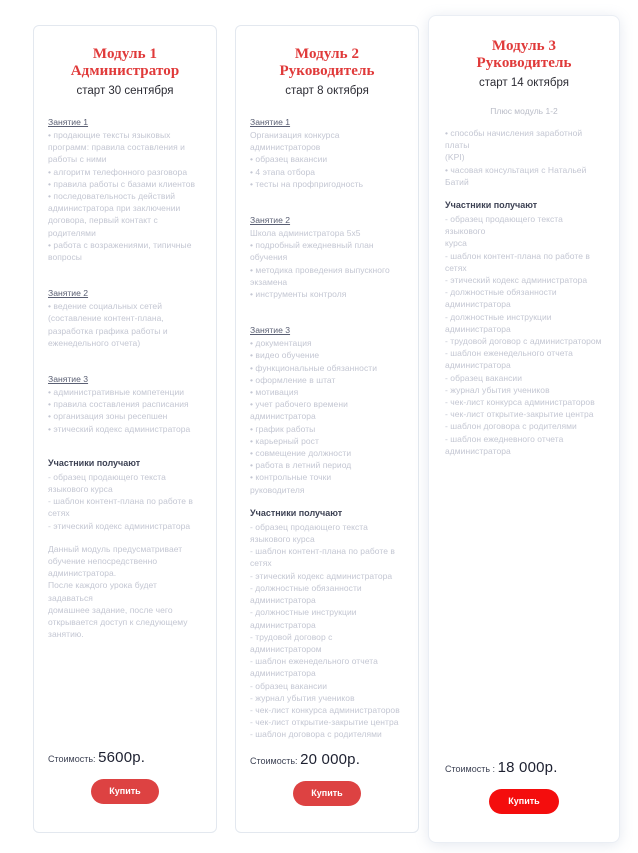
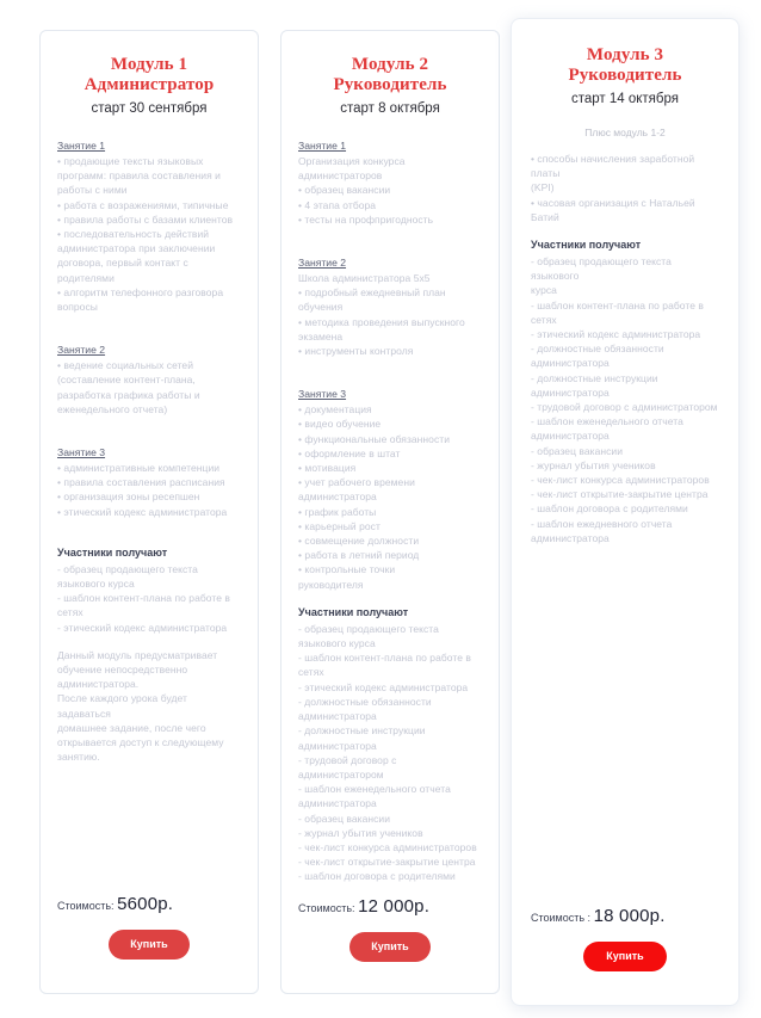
  Модуль 1
  Администратор
  старт 30 сентября
  Занятие 1
  • продающие тексты языковых
  программ: правила составления и
  работы с ними
- • алгоритм телефонного разговора
+ • работа с возражениями, типичные
  • правила работы с базами клиентов
  • последовательность действий
  администратора при заключении
  договора, первый контакт с
  родителями
- • работа с возражениями, типичные
+ • алгоритм телефонного разговора
  вопросы
  Занятие 2
  • ведение социальных сетей
  (составление контент-плана,
  разработка графика работы и
  еженедельного отчета)
  Занятие 3
  • административные компетенции
  • правила составления расписания
  • организация зоны ресепшен
  • этический кодекс администратора
  Участники получают
  - образец продающего текста
  языкового курса
  - шаблон контент-плана по работе в
  сетях
  - этический кодекс администратора
  Данный модуль предусматривает
  обучение непосредственно
  администратора.
  После каждого урока будет задаваться
  домашнее задание, после чего
  открывается доступ к следующему
  занятию.
  Стоимость: 5600р.
  Купить
  Модуль 2
  Руководитель
  старт 8 октября
  Занятие 1
  Организация конкурса
  администраторов
  • образец вакансии
  • 4 этапа отбора
  • тесты на профпригодность
  Занятие 2
  Школа администратора 5х5
  • подробный ежедневный план
  обучения
  • методика проведения выпускного
  экзамена
  • инструменты контроля
  Занятие 3
  • документация
  • видео обучение
  • функциональные обязанности
  • оформление в штат
  • мотивация
  • учет рабочего времени
  администратора
  • график работы
  • карьерный рост
  • совмещение должности
  • работа в летний период
  • контрольные точки
  руководителя
  Участники получают
  - образец продающего текста
  языкового курса
  - шаблон контент-плана по работе в
  сетях
  - этический кодекс администратора
  - должностные обязанности
  администратора
  - должностные инструкции
  администратора
  - трудовой договор с администратором
  - шаблон еженедельного отчета
  администратора
  - образец вакансии
  - журнал убытия учеников
  - чек-лист конкурса администраторов
  - чек-лист открытие-закрытие центра
  - шаблон договора с родителями
- Стоимость: 20 000р.
+ Стоимость: 12 000р.
  Купить
  Модуль 3
  Руководитель
  старт 14 октября
  Плюс модуль 1-2
  • способы начисления заработной платы
  (KPI)
- • часовая консультация с Натальей Батий
+ • часовая организация с Натальей Батий
  Участники получают
  - образец продающего текста языкового
  курса
  - шаблон контент-плана по работе в
  сетях
  - этический кодекс администратора
  - должностные обязанности
  администратора
  - должностные инструкции
  администратора
  - трудовой договор с администратором
  - шаблон еженедельного отчета
  администратора
  - образец вакансии
  - журнал убытия учеников
  - чек-лист конкурса администраторов
  - чек-лист открытие-закрытие центра
  - шаблон договора с родителями
  - шаблон ежедневного отчета
  администратора
  Стоимость : 18 000р.
  Купить
